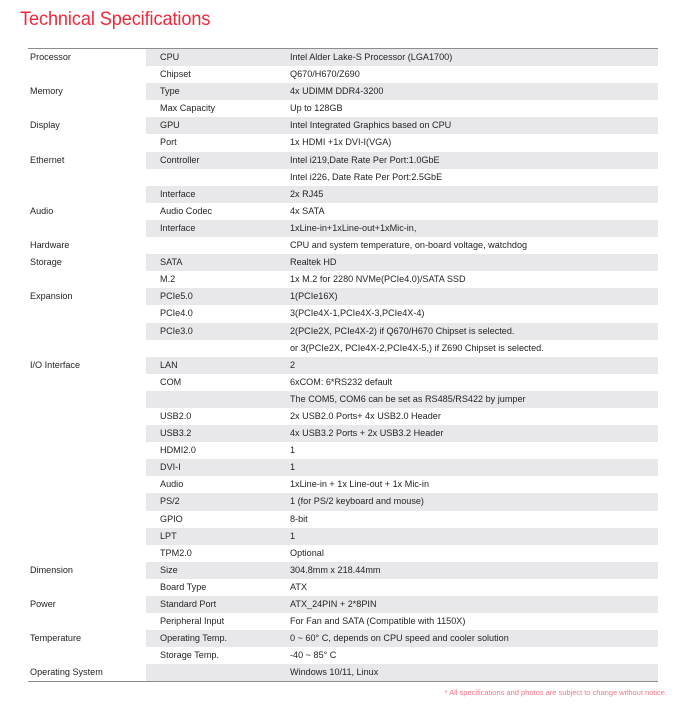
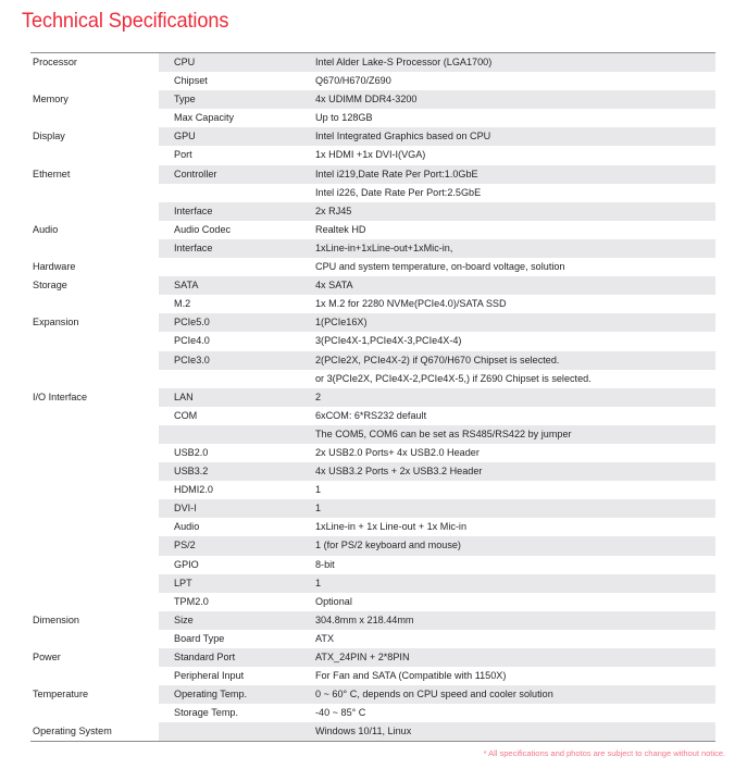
  Technical Specifications
  Processor	CPU	Intel Alder Lake-S Processor (LGA1700)
  	Chipset	Q670/H670/Z690
  Memory	Type	4x UDIMM DDR4-3200
  	Max Capacity	Up to 128GB
  Display	GPU	Intel Integrated Graphics based on CPU
  	Port	1x HDMI +1x DVI-I(VGA)
  Ethernet	Controller	Intel i219,Date Rate Per Port:1.0GbE
  		Intel i226, Date Rate Per Port:2.5GbE
  	Interface	2x RJ45
- Audio	Audio Codec	4x SATA
+ Audio	Audio Codec	Realtek HD
  	Interface	1xLine-in+1xLine-out+1xMic-in,
- Hardware		CPU and system temperature, on-board voltage, watchdog
+ Hardware		CPU and system temperature, on-board voltage, solution
- Storage	SATA	Realtek HD
+ Storage	SATA	4x SATA
  	M.2	1x M.2 for 2280 NVMe(PCIe4.0)/SATA SSD
  Expansion	PCIe5.0	1(PCIe16X)
  	PCIe4.0	3(PCIe4X-1,PCIe4X-3,PCIe4X-4)
  	PCIe3.0	2(PCIe2X, PCIe4X-2) if Q670/H670 Chipset is selected.
  		or 3(PCIe2X, PCIe4X-2,PCIe4X-5,) if Z690 Chipset is selected.
  I/O Interface	LAN	2
  	COM	6xCOM: 6*RS232 default
  		The COM5, COM6 can be set as RS485/RS422 by jumper
  	USB2.0	2x USB2.0 Ports+ 4x USB2.0 Header
  	USB3.2	4x USB3.2 Ports + 2x USB3.2 Header
  	HDMI2.0	1
  	DVI-I	1
  	Audio	1xLine-in + 1x Line-out + 1x Mic-in
  	PS/2	1 (for PS/2 keyboard and mouse)
  	GPIO	8-bit
  	LPT	1
  	TPM2.0	Optional
  Dimension	Size	304.8mm x 218.44mm
  	Board Type	ATX
  Power	Standard Port	ATX_24PIN + 2*8PIN
  	Peripheral Input	For Fan and SATA (Compatible with 1150X)
  Temperature	Operating Temp.	0 ~ 60° C, depends on CPU speed and cooler solution
  	Storage Temp.	-40 ~ 85° C
  Operating System		Windows 10/11, Linux
  * All specifications and photos are subject to change without notice.
